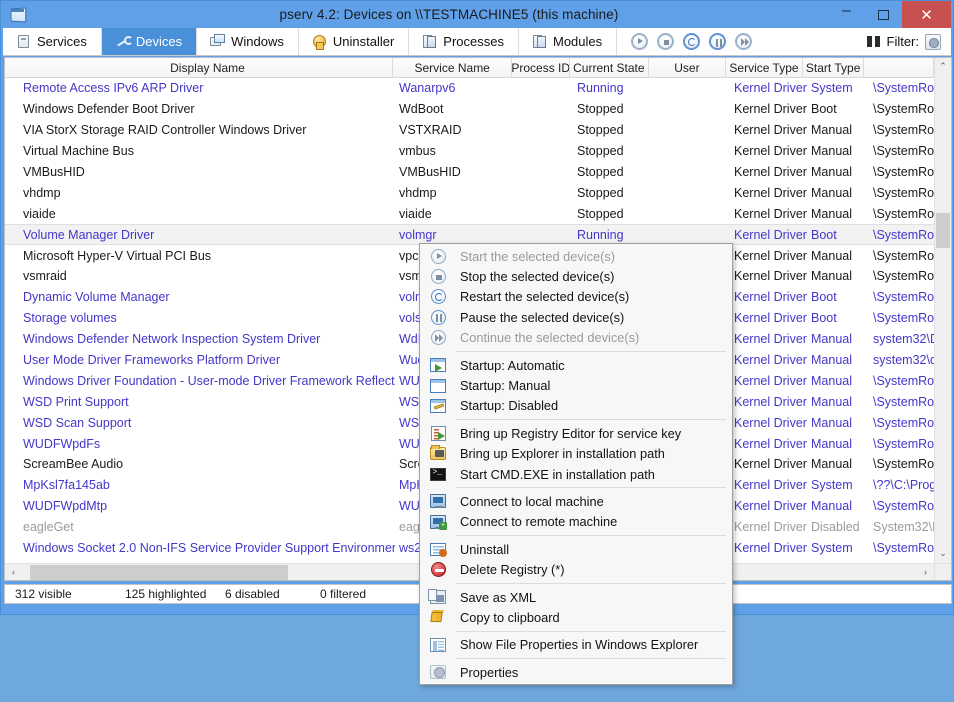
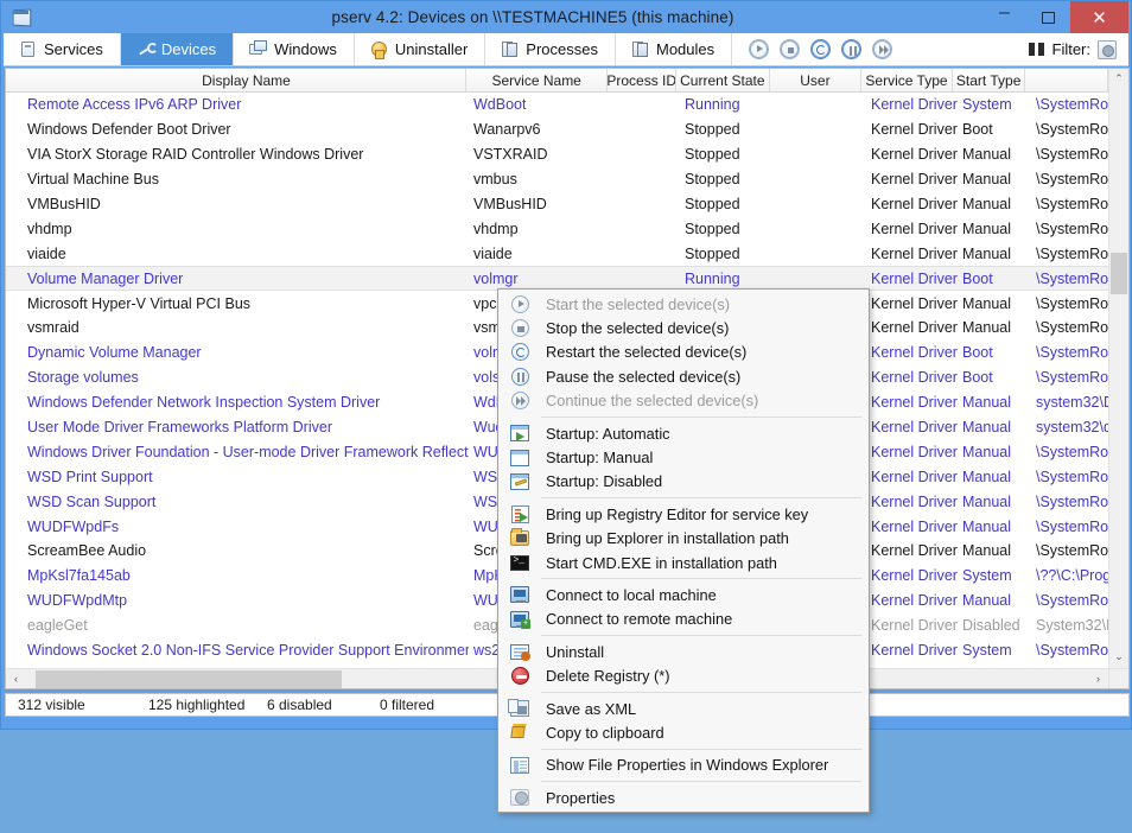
  pserv 4.2: Devices on \\TESTMACHINE5 (this machine)
  –
  ✕
  Services
  Devices
  Windows
  Uninstaller
  Processes
  Modules
  Filter:
  Display Name
  Service Name
  Process ID
  Current State
  User
  Service Type
  Start Type
  Remote Access IPv6 ARP Driver
- Wanarpv6
+ WdBoot
  Running
  Kernel Driver
  System
  \SystemRo
  Windows Defender Boot Driver
- WdBoot
+ Wanarpv6
  Stopped
  Kernel Driver
  Boot
  \SystemRo
  VIA StorX Storage RAID Controller Windows Driver
  VSTXRAID
  Stopped
  Kernel Driver
  Manual
  \SystemRo
  Virtual Machine Bus
  vmbus
  Stopped
  Kernel Driver
  Manual
  \SystemRo
  VMBusHID
  VMBusHID
  Stopped
  Kernel Driver
  Manual
  \SystemRo
  vhdmp
  vhdmp
  Stopped
  Kernel Driver
  Manual
  \SystemRo
  viaide
  viaide
  Stopped
  Kernel Driver
  Manual
  \SystemRo
  Volume Manager Driver
  volmgr
  Running
  Kernel Driver
  Boot
  \SystemRo
  Microsoft Hyper-V Virtual PCI Bus
  vpc
  Kernel Driver
  Manual
  \SystemRo
  vsmraid
  Kernel Driver
  Manual
  \SystemRo
  Dynamic Volume Manager
  Kernel Driver
  Boot
  \SystemRo
  Storage volumes
  Kernel Driver
  Boot
  \SystemRo
  Windows Defender Network Inspection System Driver
  Kernel Driver
  Manual
  system32\
  User Mode Driver Frameworks Platform Driver
  Kernel Driver
  Manual
  system32\
  Windows Driver Foundation - User-mode Driver Framework Reflect
  Kernel Driver
  Manual
  \SystemRo
  WSD Print Support
  Kernel Driver
  Manual
  \SystemRo
  WSD Scan Support
  Kernel Driver
  Manual
  \SystemRo
  WUDFWpdFs
  Kernel Driver
  Manual
  \SystemRo
  ScreamBee Audio
  Kernel Driver
  Manual
  \SystemRo
  MpKsl7fa145ab
  Kernel Driver
  System
  \??\C:\Prog
  WUDFWpdMtp
  Kernel Driver
  Manual
  \SystemRo
  eagleGet
  Kernel Driver
  Disabled
  System32\
  Windows Socket 2.0 Non-IFS Service Provider Support Environme
  Kernel Driver
  System
  \SystemRo
  ⌃
  ⌄
  ‹
  ›
  312 visible
  125 highlighted
  6 disabled
  0 filtered
  Start the selected device(s)
  Stop the selected device(s)
  Restart the selected device(s)
  Pause the selected device(s)
  Continue the selected device(s)
  Startup: Automatic
  Startup: Manual
  Startup: Disabled
  Bring up Registry Editor for service key
  Bring up Explorer in installation path
  Start CMD.EXE in installation path
  Connect to local machine
  Connect to remote machine
  Uninstall
  Delete Registry (*)
  Save as XML
  Copy to clipboard
  Show File Properties in Windows Explorer
  Properties
